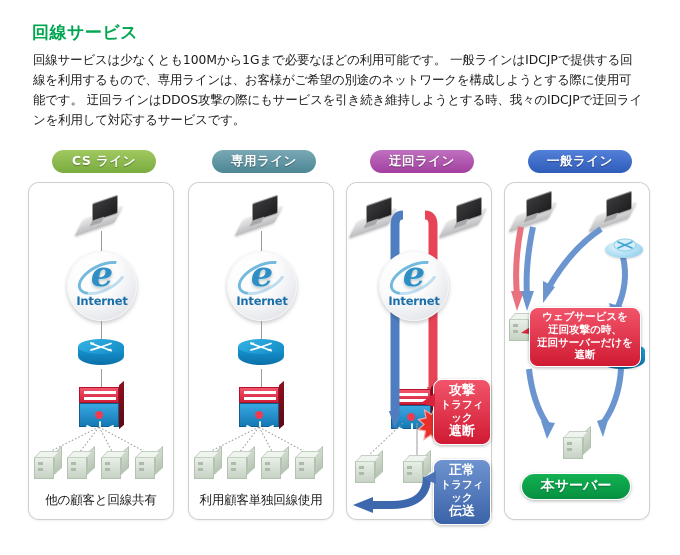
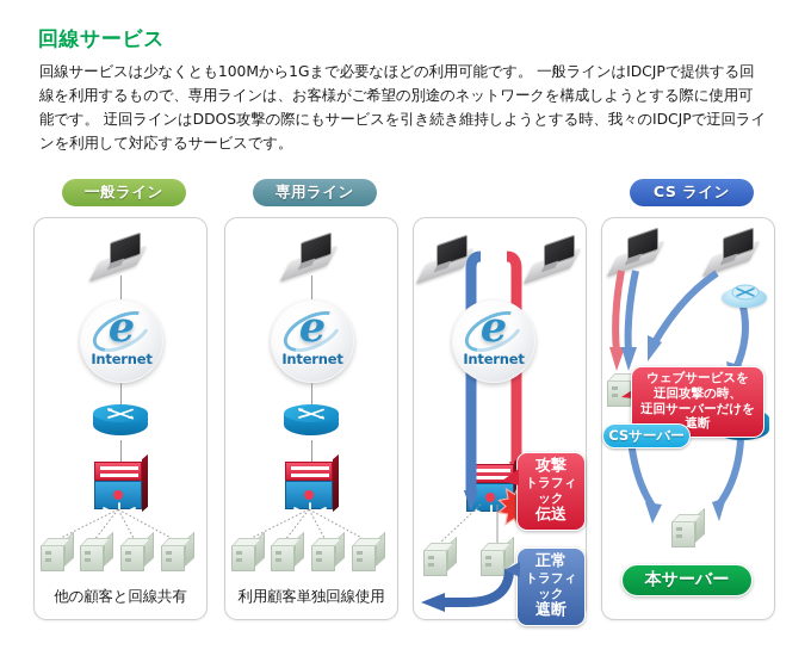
  回線サービス
  回線サービスは少なくとも100Mから1Gまで必要なほどの利用可能です。 一般ラインはIDCJPで提供する回線を利用するもので、専用ラインは、お客様がご希望の別途のネットワークを構成しようとする際に使用可能です。 迂回ラインはDDOS攻撃の際にもサービスを引き続き維持しようとする時、我々のIDCJPで迂回ラインを利用して対応するサービスです。
- CS ライン
+ 一般ライン
  専用ライン
- 迂回ライン
- 一般ライン
+ CS ライン
  e
  Internet
  他の顧客と回線共有
  e
  Internet
  利用顧客単独回線使用
  e
  Internet
  攻撃
  トラフィック
- 遮断
+ 伝送
  正常
  トラフィック
- 伝送
+ 遮断
  ウェブサービスを
  迂回攻撃の時、
  迂回サーバーだけを遮断
+ CSサーバー
  本サーバー
